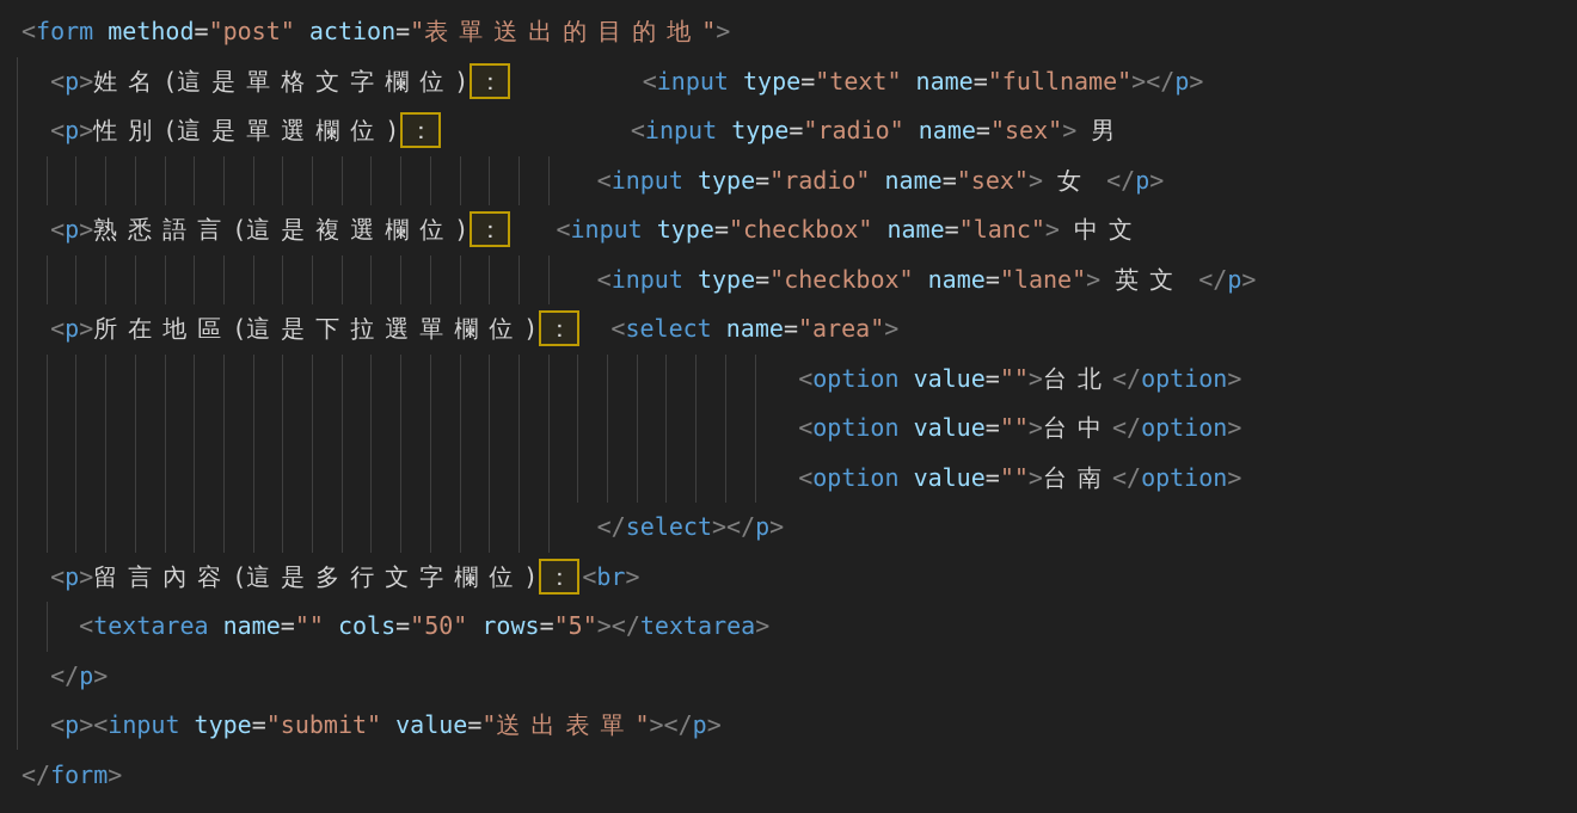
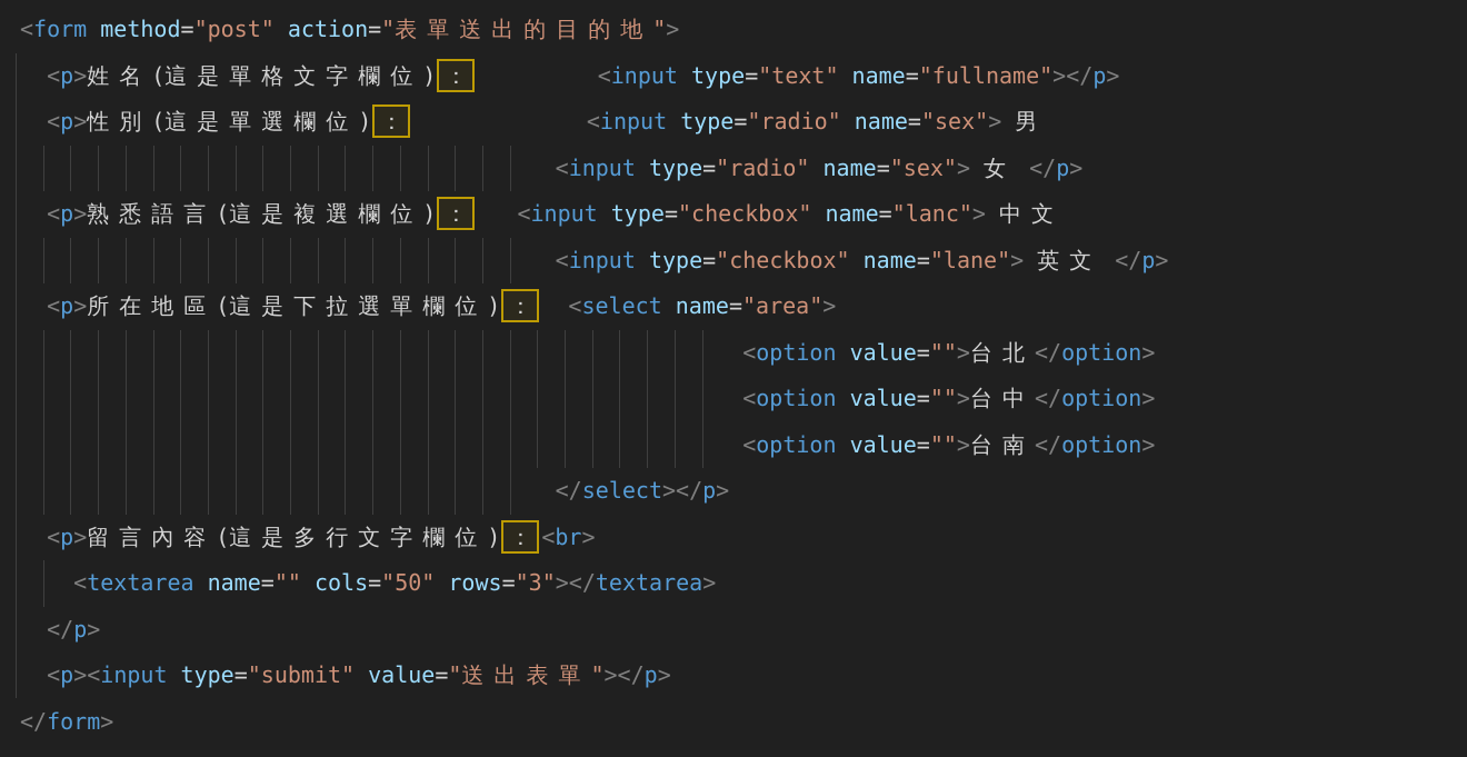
  <form method="post" action="表單送出的目的地">
  <p>姓名(這是單格文字欄位) ： <input type="text" name="fullname"></p>
  <p>性別(這是單選欄位) ： <input type="radio" name="sex"> 男
  <input type="radio" name="sex"> 女 </p>
  <p>熟悉語言(這是複選欄位) ： <input type="checkbox" name="lanc"> 中文
  <input type="checkbox" name="lane"> 英文 </p>
  <p>所在地區(這是下拉選單欄位) ： <select name="area">
  <option value="">台北</option>
  <option value="">台中</option>
  <option value="">台南</option>
  </select></p>
  <p>留言內容(這是多行文字欄位) ： <br>
- <textarea name="" cols="50" rows="5"></textarea>
+ <textarea name="" cols="50" rows="3"></textarea>
  </p>
  <p><input type="submit" value="送出表單"></p>
  </form>
